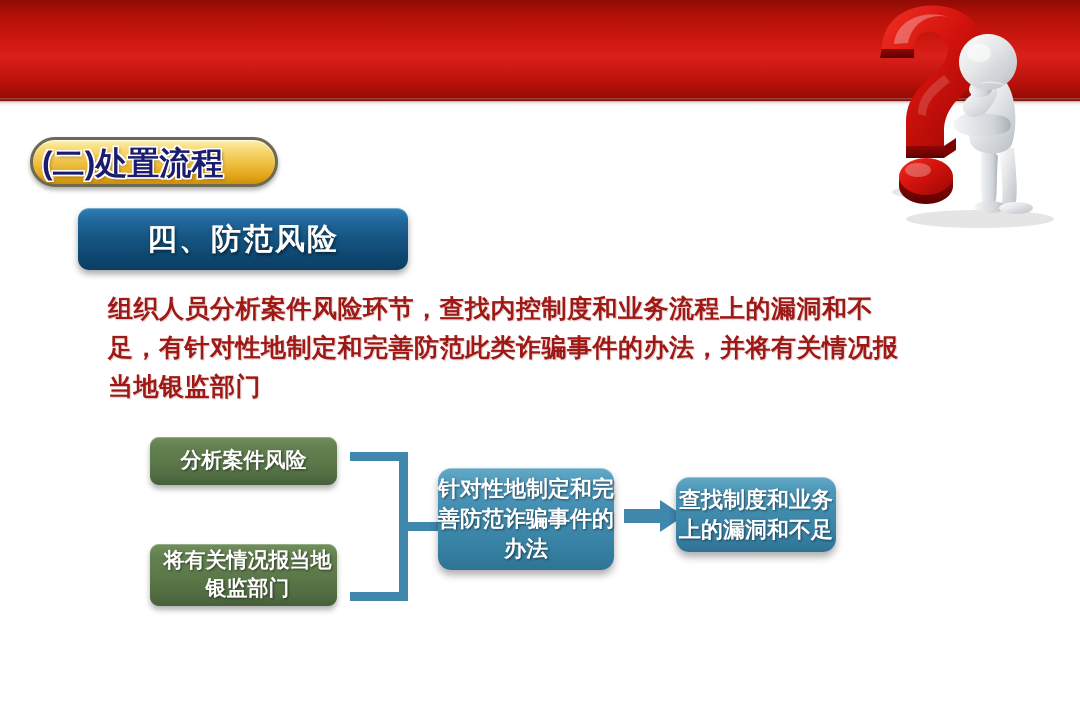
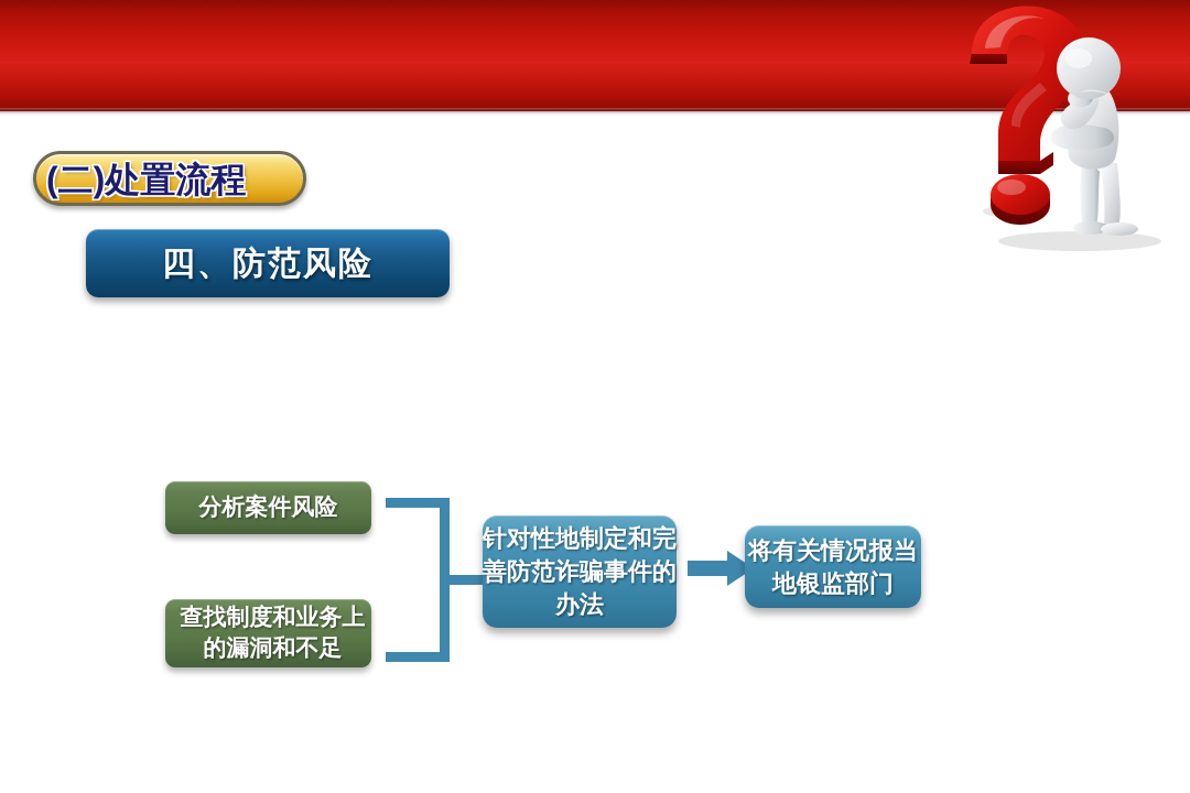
  (二)处置流程
  四、防范风险
- 组织人员分析案件风险环节，查找内控制度和业务流程上的漏洞和不足，有针对性地制定和完善防范此类诈骗事件的办法，并将有关情况报当地银监部门
  分析案件风险
- 将有关情况报当地银监部门
+ 查找制度和业务上的漏洞和不足
  针对性地制定和完善防范诈骗事件的办法
- 查找制度和业务上的漏洞和不足
+ 将有关情况报当地银监部门
